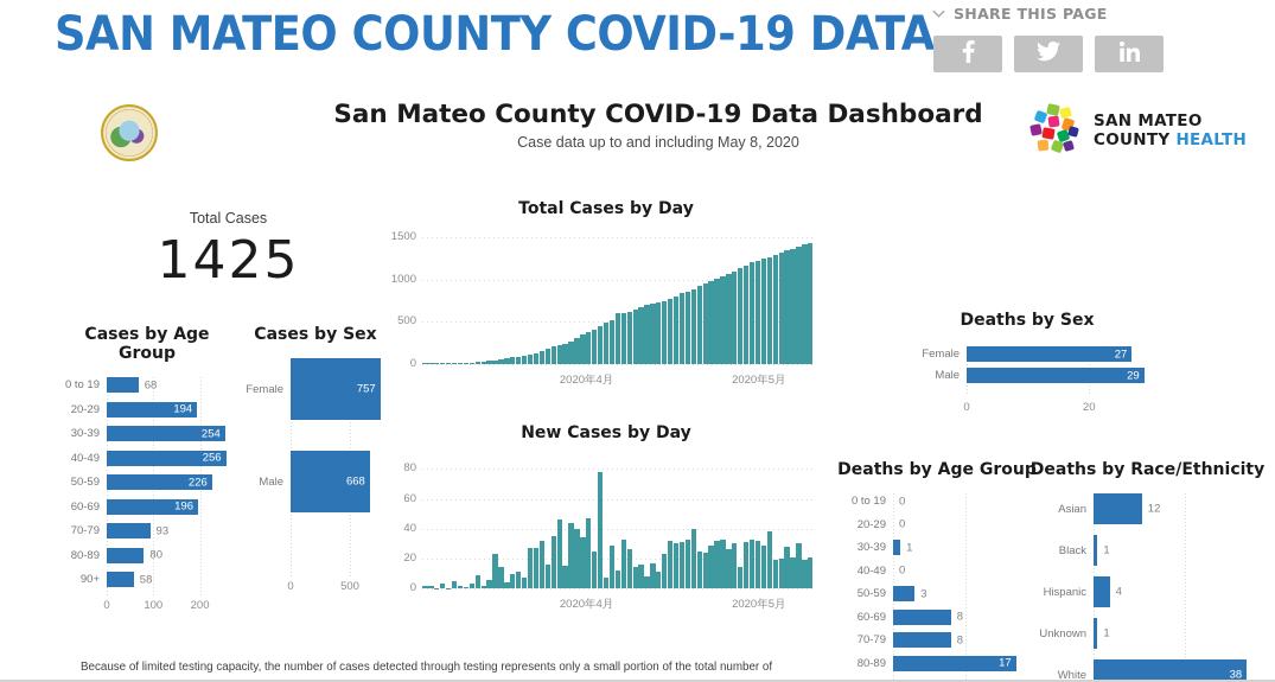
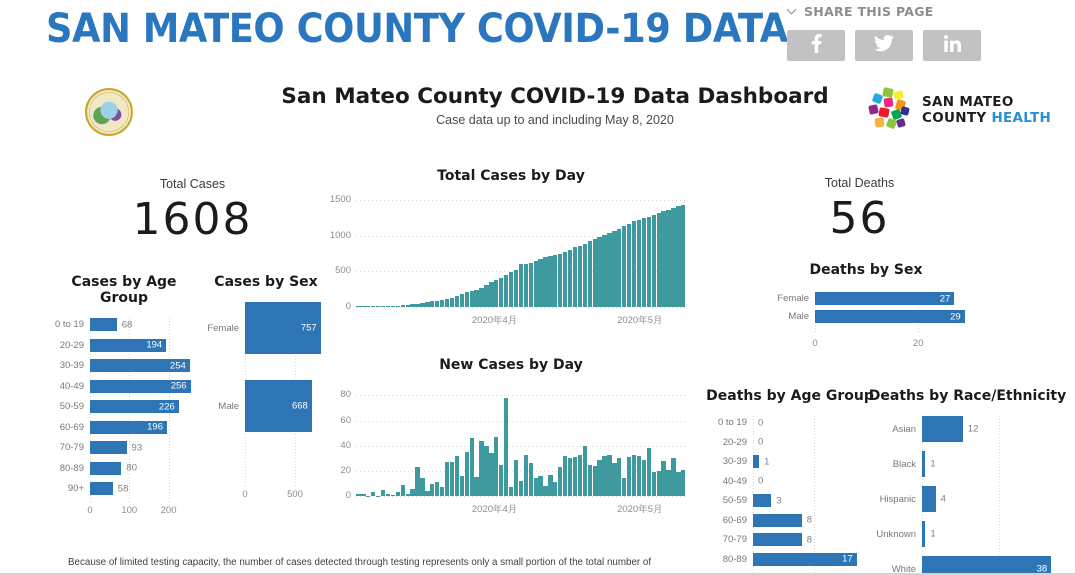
  SAN MATEO COUNTY COVID-19 DATA
  SHARE THIS PAGE
  San Mateo County COVID-19 Data Dashboard
  Case data up to and including May 8, 2020
  SAN MATEO
  COUNTY HEALTH
  Total Cases
- 1425
+ 1608
+ Total Deaths
+ 56
  Cases by Age Group
  0 to 19
  68
  20-29
  194
  30-39
  254
  40-49
  256
  50-59
  226
  60-69
  196
  70-79
  93
  80-89
  80
  90+
  58
  0
  100
  200
  Cases by Sex
  Female
  757
  Male
  668
  0
  500
  Total Cases by Day
  0
  500
  1000
  1500
  2020年4月
  2020年5月
  New Cases by Day
  0
  20
  40
  60
  80
  2020年4月
  2020年5月
  Deaths by Sex
  Female
  27
  Male
  29
  0
  20
  Deaths by Age Group
  0 to 19
  0
  20-29
  0
  30-39
  1
  40-49
  0
  50-59
  3
  60-69
  8
  70-79
  8
  80-89
  17
  Deaths by Race/Ethnicity
  Asian
  12
  Black
  1
  Hispanic
  4
  Unknown
  1
  White
  38
  Because of limited testing capacity, the number of cases detected through testing represents only a small portion of the total number of
